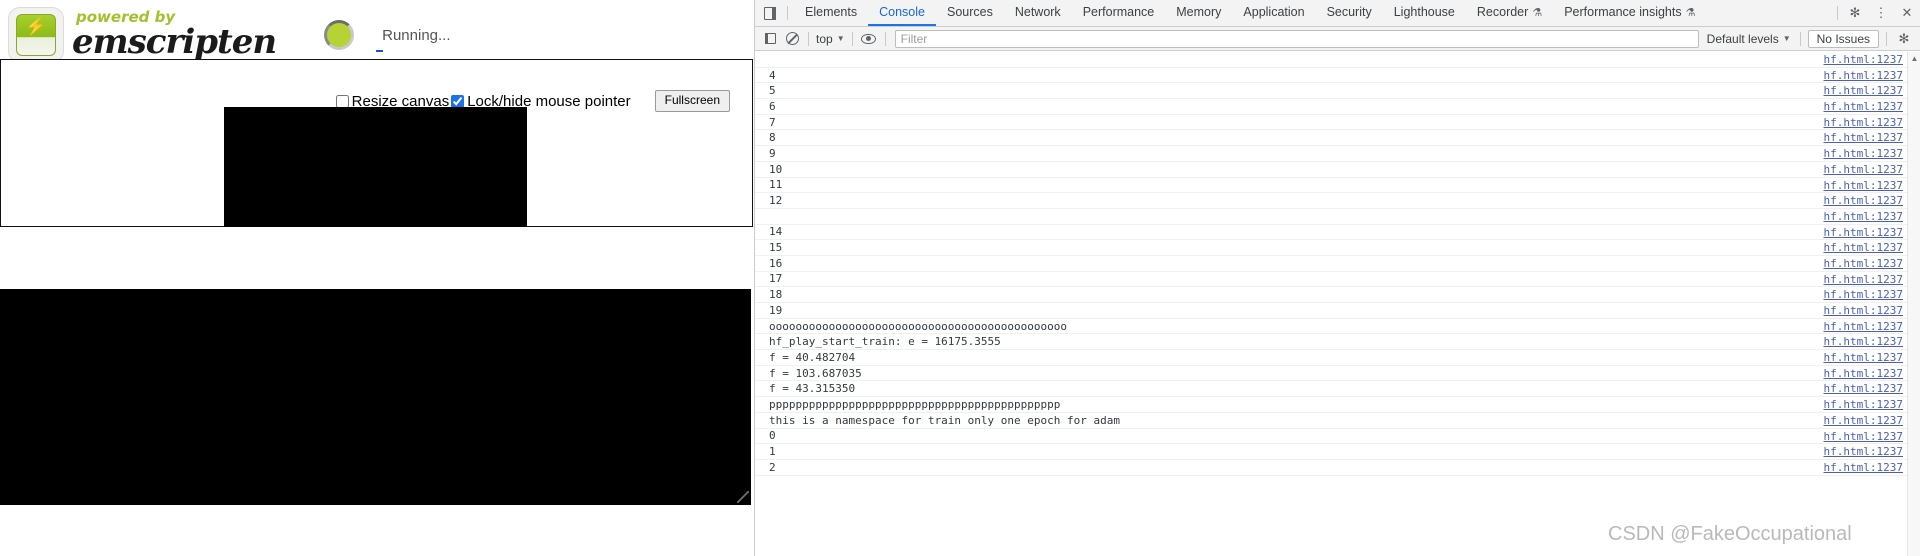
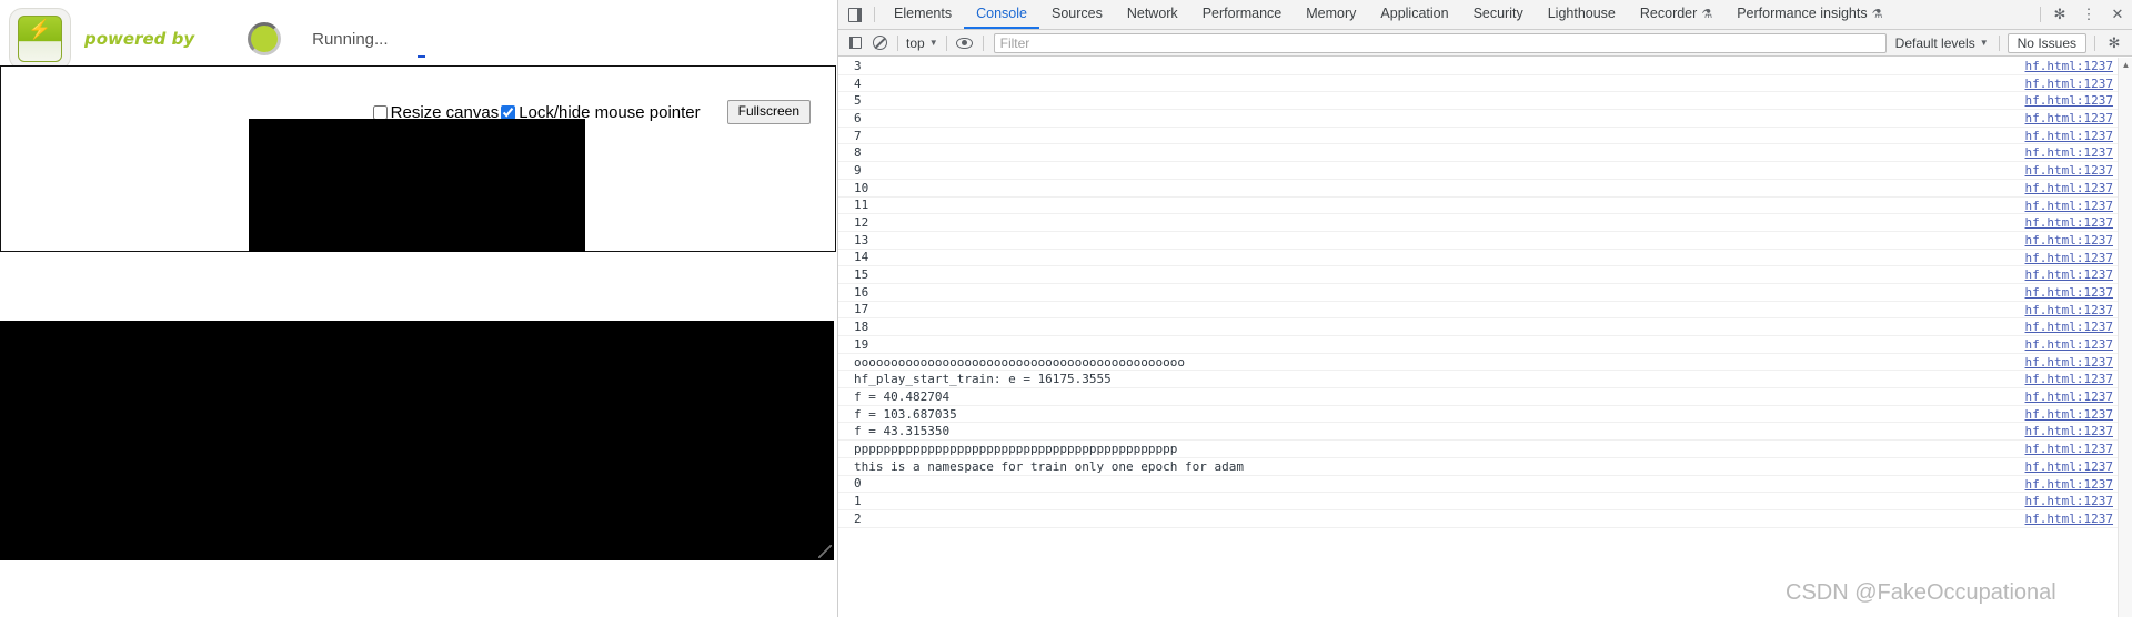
  ⚡
  powered by
- emscripten
  Running...
  Resize canvas
  Lock/hide mouse pointer
  Fullscreen
  Elements
  Console
  Sources
  Network
  Performance
  Memory
  Application
  Security
  Lighthouse
  Recorder
  ⚗
  Performance insights
  ⚗
  ✻
  ⋮
  ✕
  top
  ▼
  Filter
  Default levels
  ▼
  No Issues
  ✻
+ 3
  hf.html:1237
  4
  hf.html:1237
  5
  hf.html:1237
  6
  hf.html:1237
  7
  hf.html:1237
  8
  hf.html:1237
  9
  hf.html:1237
  10
  hf.html:1237
  11
  hf.html:1237
  12
  hf.html:1237
+ 13
  hf.html:1237
  14
  hf.html:1237
  15
  hf.html:1237
  16
  hf.html:1237
  17
  hf.html:1237
  18
  hf.html:1237
  19
  hf.html:1237
  ooooooooooooooooooooooooooooooooooooooooooooo
  hf.html:1237
  hf_play_start_train: e = 16175.3555
  hf.html:1237
  f = 40.482704
  hf.html:1237
  f = 103.687035
  hf.html:1237
  f = 43.315350
  hf.html:1237
  pppppppppppppppppppppppppppppppppppppppppppp
  hf.html:1237
  this is a namespace for train only one epoch for adam
  hf.html:1237
  0
  hf.html:1237
  1
  hf.html:1237
  2
  hf.html:1237
  ▲
  CSDN @FakeOccupational
